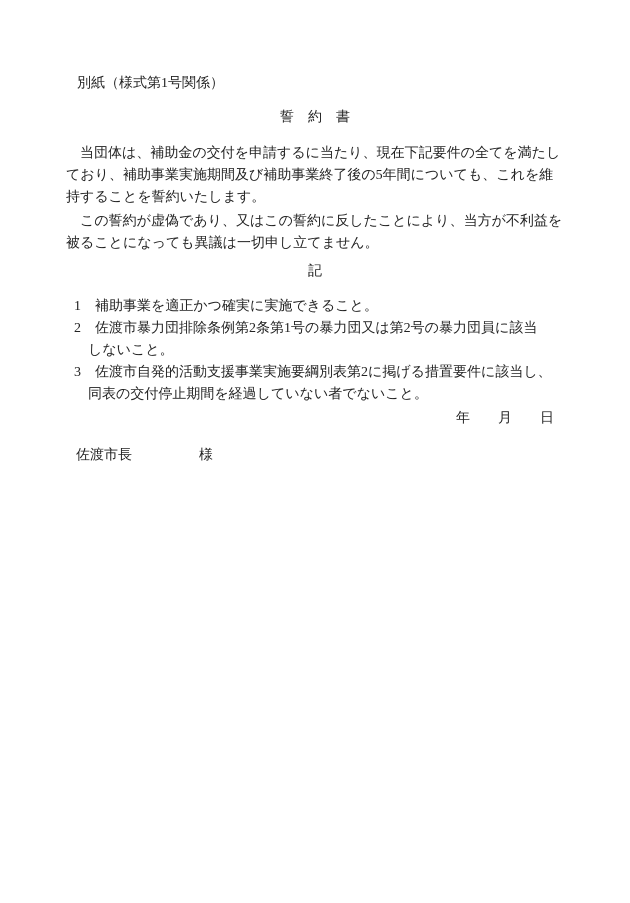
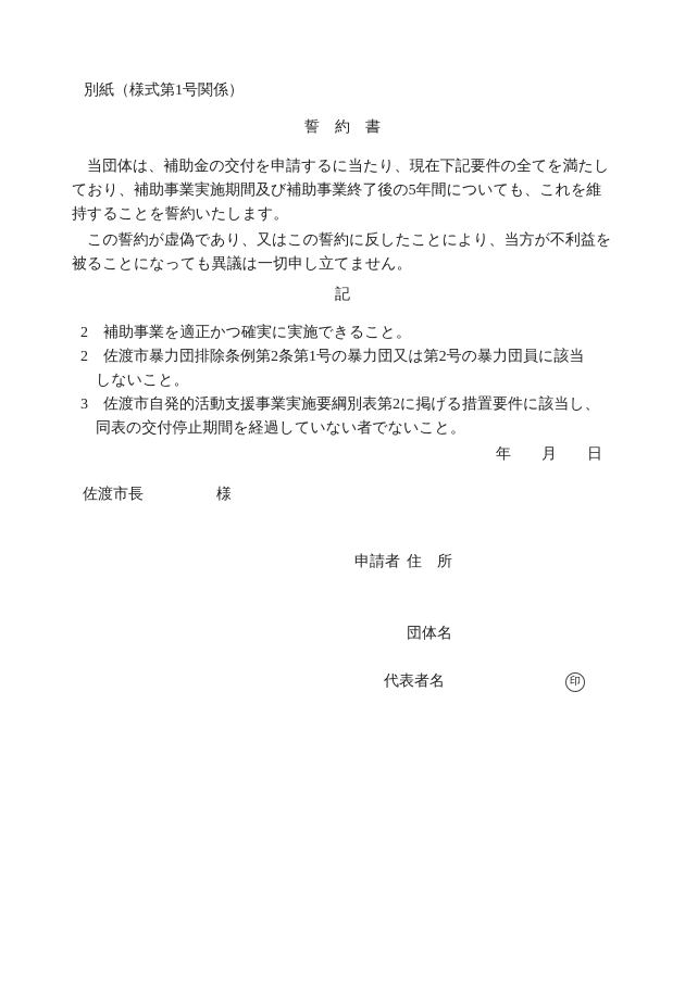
  別紙（様式第1号関係）
  誓 約 書
  当団体は、補助金の交付を申請するに当たり、現在下記要件の全てを満たし
  ており、補助事業実施期間及び補助事業終了後の5年間についても、これを維
  持することを誓約いたします。
  この誓約が虚偽であり、又はこの誓約に反したことにより、当方が不利益を
  被ることになっても異議は一切申し立てません。
  記
- 1 補助事業を適正かつ確実に実施できること。
+ 2 補助事業を適正かつ確実に実施できること。
  2 佐渡市暴力団排除条例第2条第1号の暴力団又は第2号の暴力団員に該当
  しないこと。
  3 佐渡市自発的活動支援事業実施要綱別表第2に掲げる措置要件に該当し、
  同表の交付停止期間を経過していない者でないこと。
  年 月 日
  佐渡市長 様
+ 申請者 住 所
+ 団体名
+ 代表者名
+ 印
